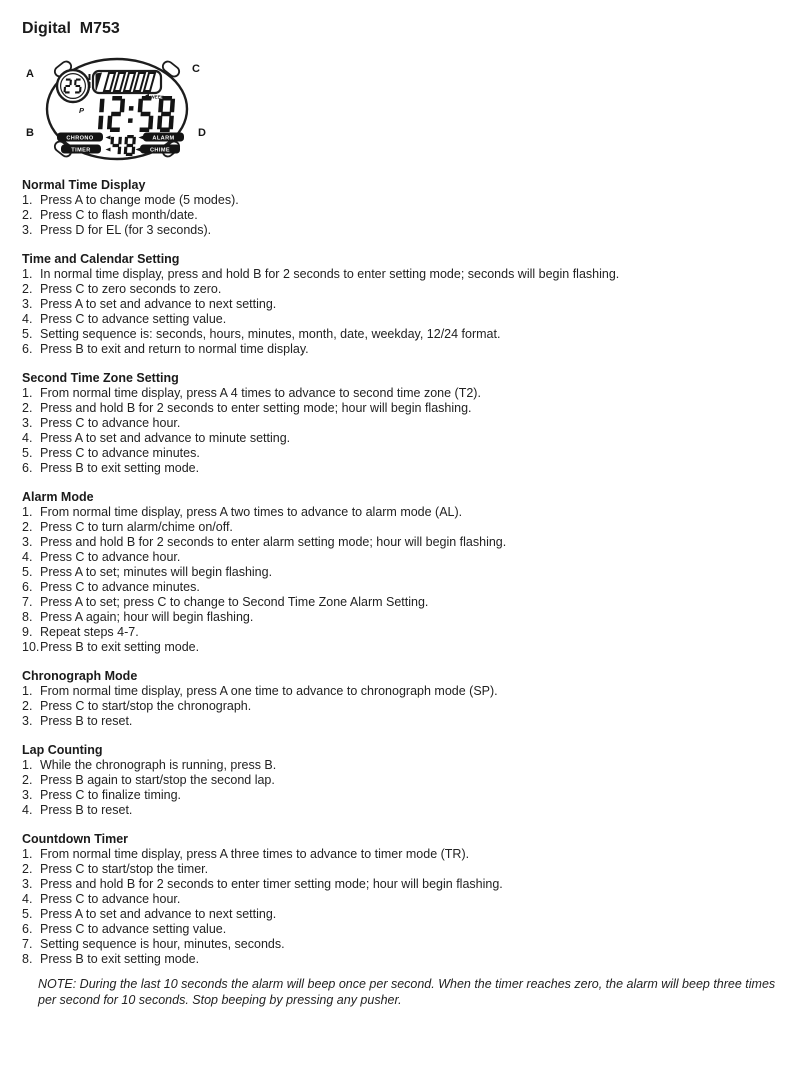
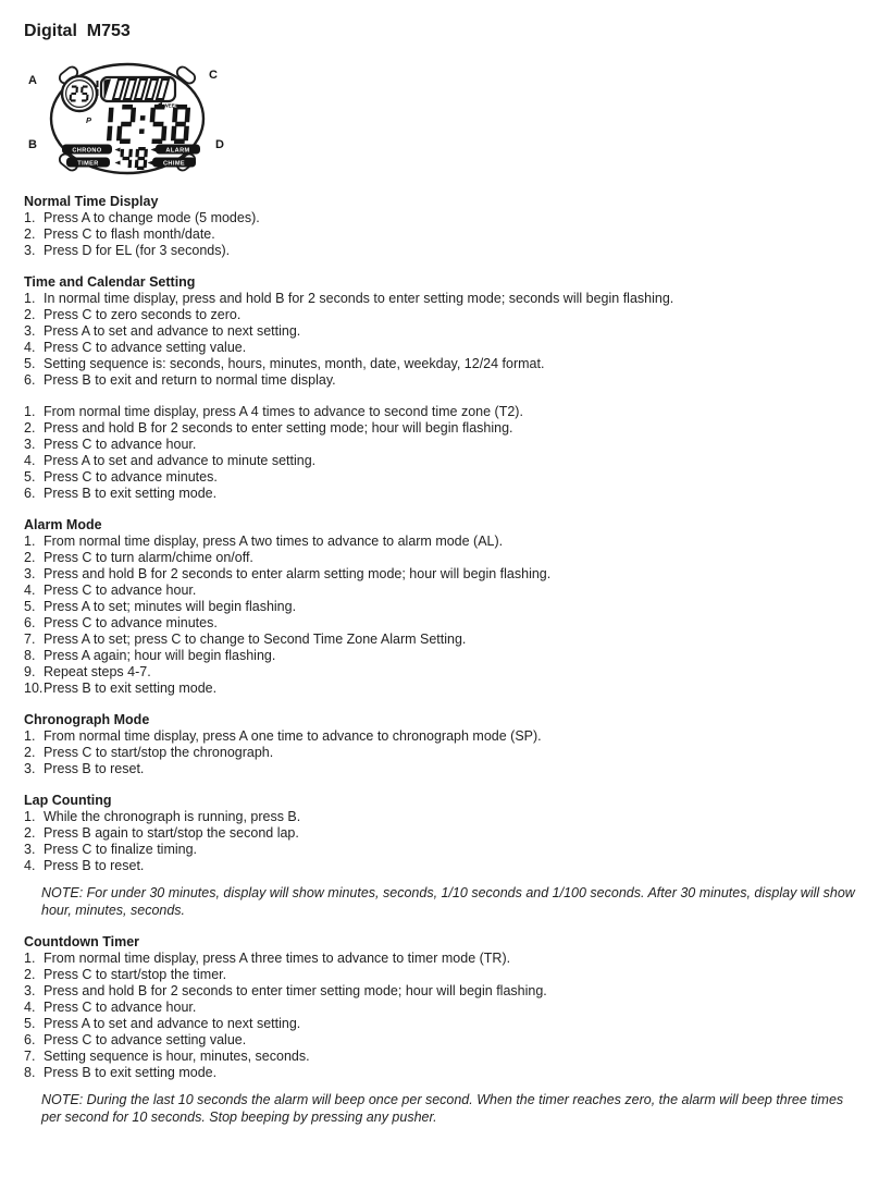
  Digital M753
  A
  C
  B
  D
  P
  Normal Time Display
  1.
  Press A to change mode (5 modes).
  2.
  Press C to flash month/date.
  3.
  Press D for EL (for 3 seconds).
  Time and Calendar Setting
  1.
  In normal time display, press and hold B for 2 seconds to enter setting mode; seconds will begin flashing.
  2.
  Press C to zero seconds to zero.
  3.
  Press A to set and advance to next setting.
  4.
  Press C to advance setting value.
  5.
  Setting sequence is: seconds, hours, minutes, month, date, weekday, 12/24 format.
  6.
  Press B to exit and return to normal time display.
- Second Time Zone Setting
  1.
  From normal time display, press A 4 times to advance to second time zone (T2).
  2.
  Press and hold B for 2 seconds to enter setting mode; hour will begin flashing.
  3.
  Press C to advance hour.
  4.
  Press A to set and advance to minute setting.
  5.
  Press C to advance minutes.
  6.
  Press B to exit setting mode.
  Alarm Mode
  1.
  From normal time display, press A two times to advance to alarm mode (AL).
  2.
  Press C to turn alarm/chime on/off.
  3.
  Press and hold B for 2 seconds to enter alarm setting mode; hour will begin flashing.
  4.
  Press C to advance hour.
  5.
  Press A to set; minutes will begin flashing.
  6.
  Press C to advance minutes.
  7.
  Press A to set; press C to change to Second Time Zone Alarm Setting.
  8.
  Press A again; hour will begin flashing.
  9.
  Repeat steps 4-7.
  10.
  Press B to exit setting mode.
  Chronograph Mode
  1.
  From normal time display, press A one time to advance to chronograph mode (SP).
  2.
  Press C to start/stop the chronograph.
  3.
  Press B to reset.
  Lap Counting
  1.
  While the chronograph is running, press B.
  2.
  Press B again to start/stop the second lap.
  3.
  Press C to finalize timing.
  4.
  Press B to reset.
+ NOTE: For under 30 minutes, display will show minutes, seconds, 1/10 seconds and 1/100 seconds. After 30 minutes, display will show hour, minutes, seconds.
  Countdown Timer
  1.
  From normal time display, press A three times to advance to timer mode (TR).
  2.
  Press C to start/stop the timer.
  3.
  Press and hold B for 2 seconds to enter timer setting mode; hour will begin flashing.
  4.
  Press C to advance hour.
  5.
  Press A to set and advance to next setting.
  6.
  Press C to advance setting value.
  7.
  Setting sequence is hour, minutes, seconds.
  8.
  Press B to exit setting mode.
  NOTE: During the last 10 seconds the alarm will beep once per second. When the timer reaches zero, the alarm will beep three times per second for 10 seconds. Stop beeping by pressing any pusher.
